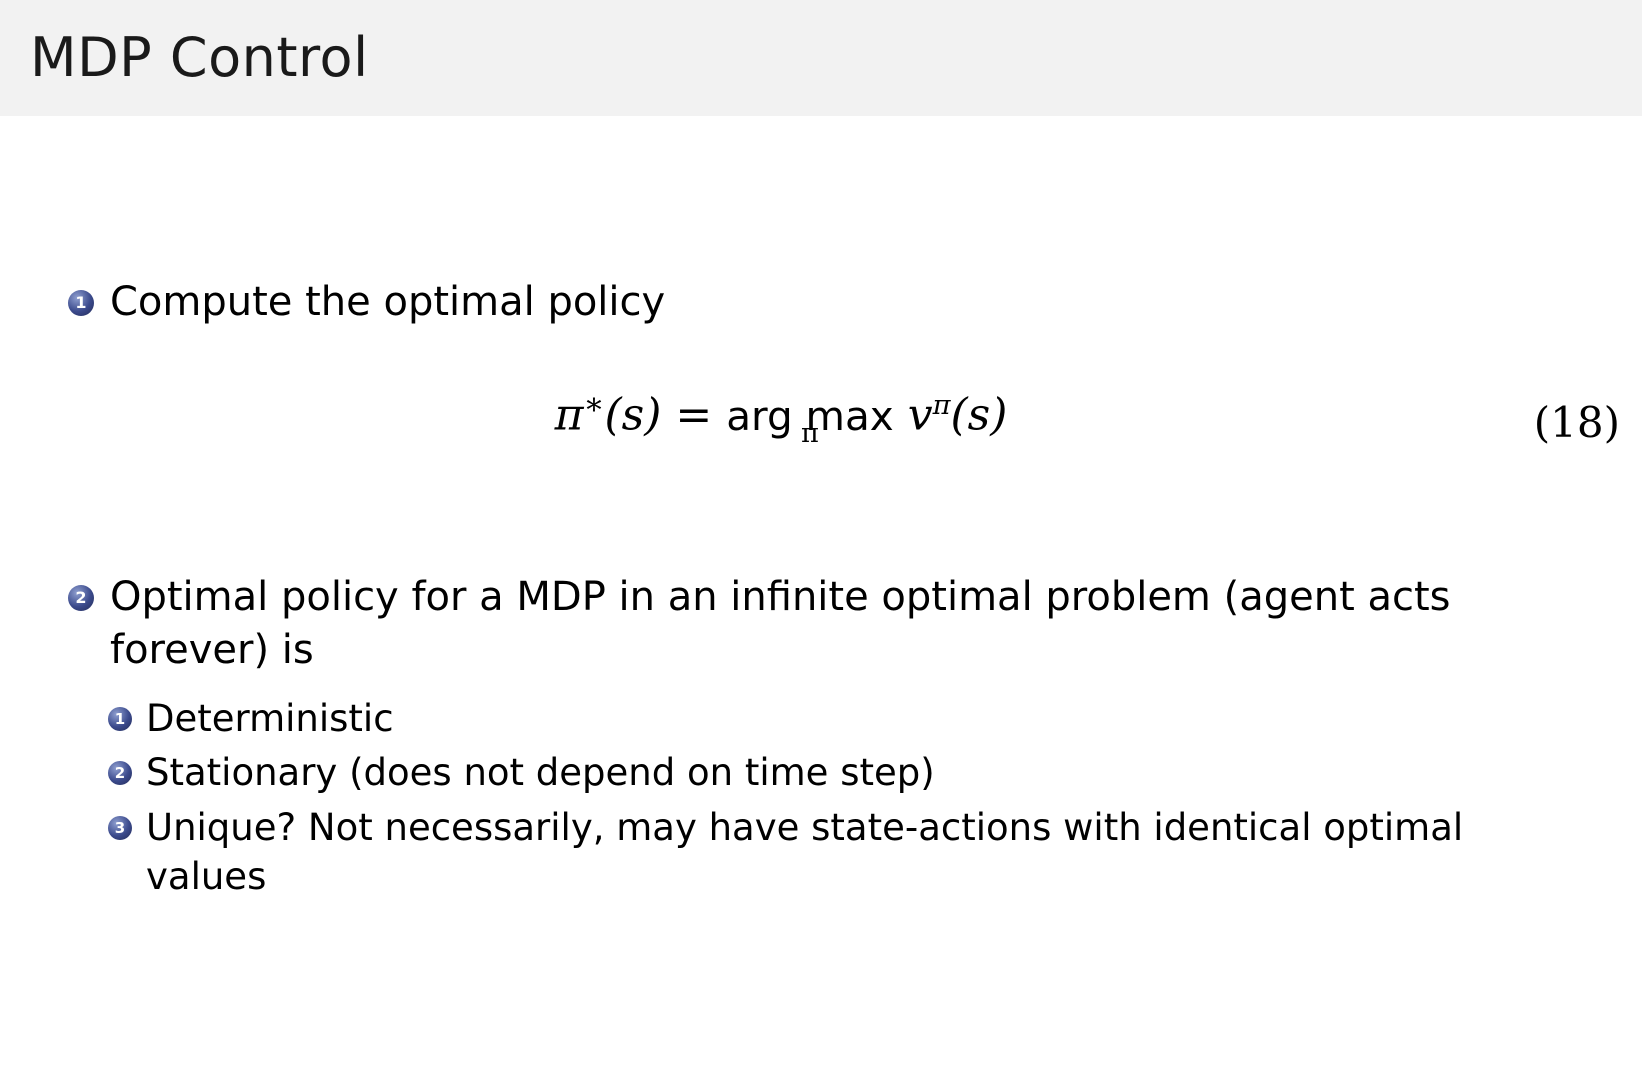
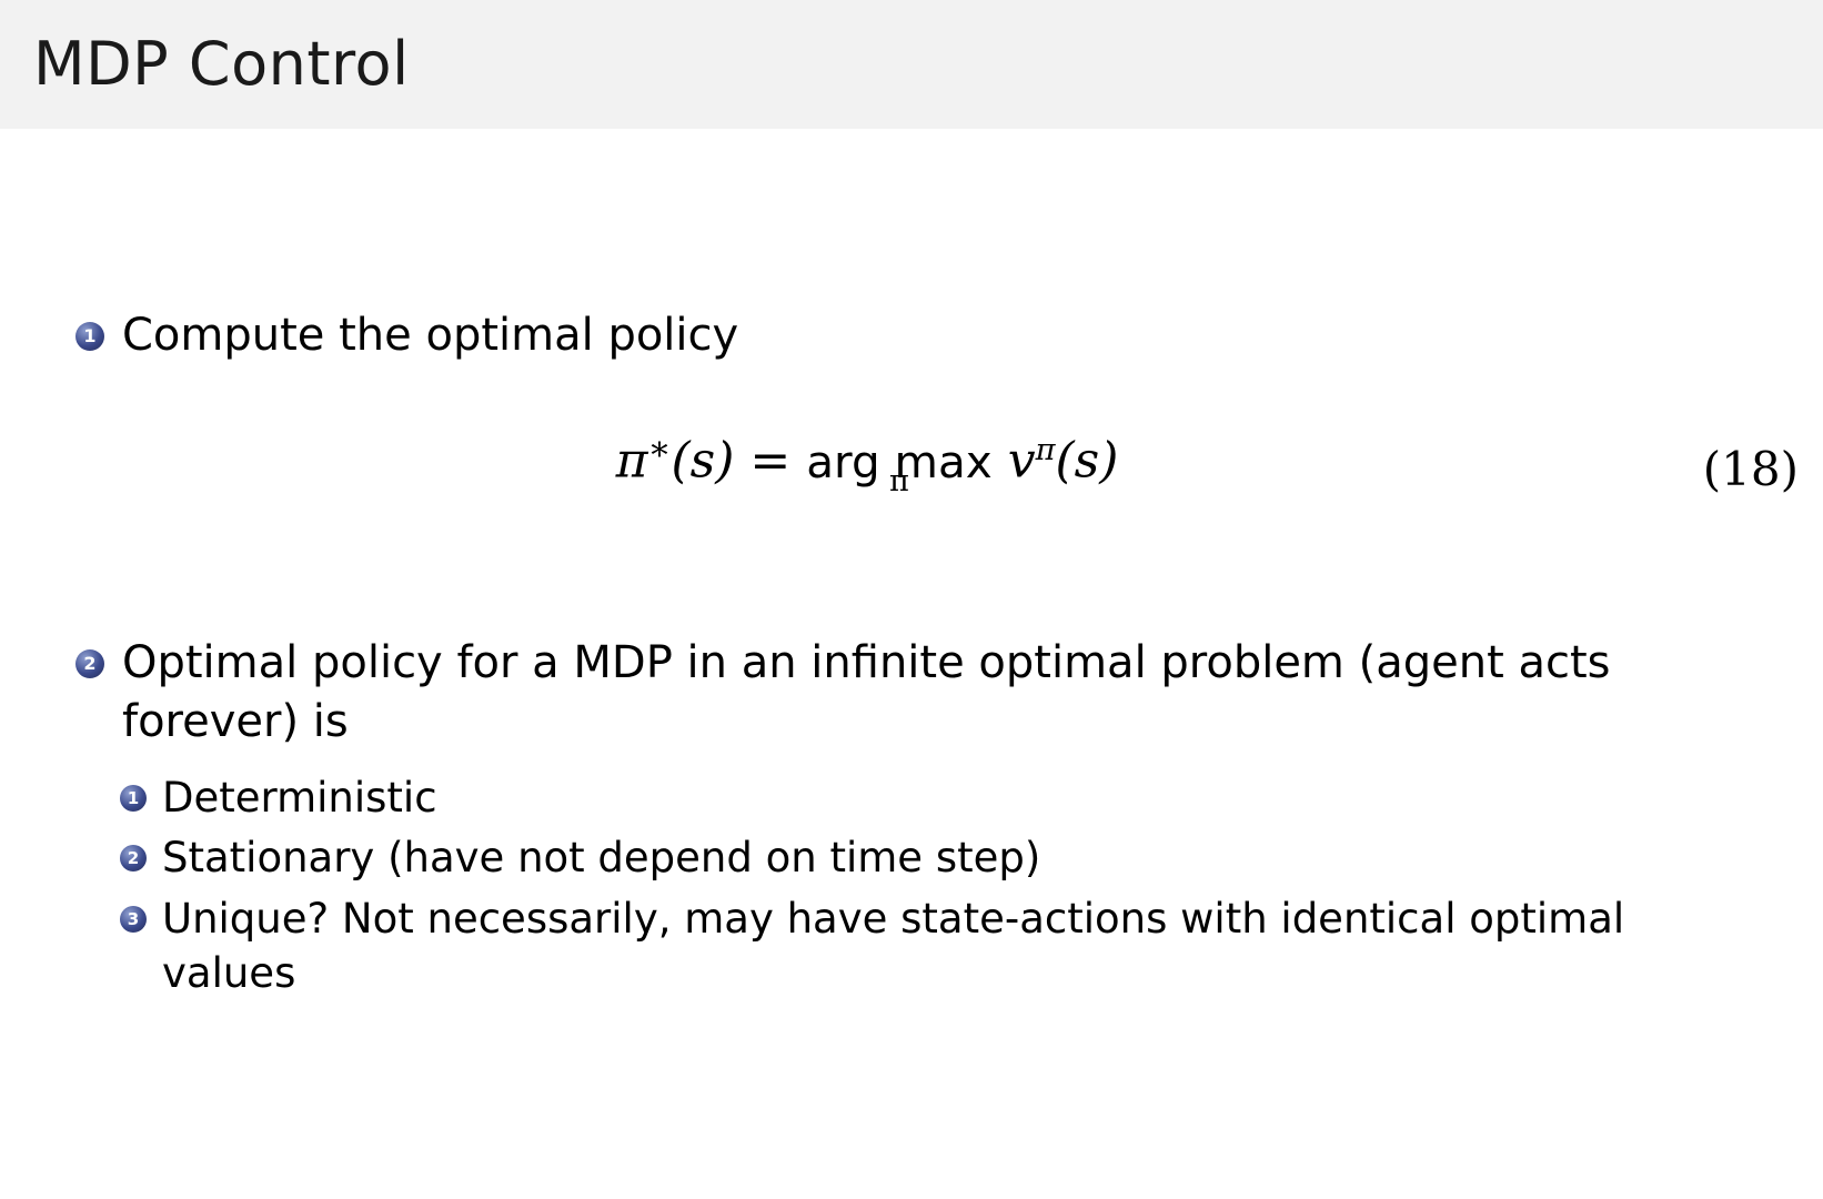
  MDP Control
  1
  Compute the optimal policy
  π∗(s) = arg max
  π
  vπ(s)
  (18)
  2
  Optimal policy for a MDP in an infinite optimal problem (agent acts forever) is
  1
  Deterministic
  2
- Stationary (does not depend on time step)
+ Stationary (have not depend on time step)
  3
  Unique? Not necessarily, may have state-actions with identical optimal values
